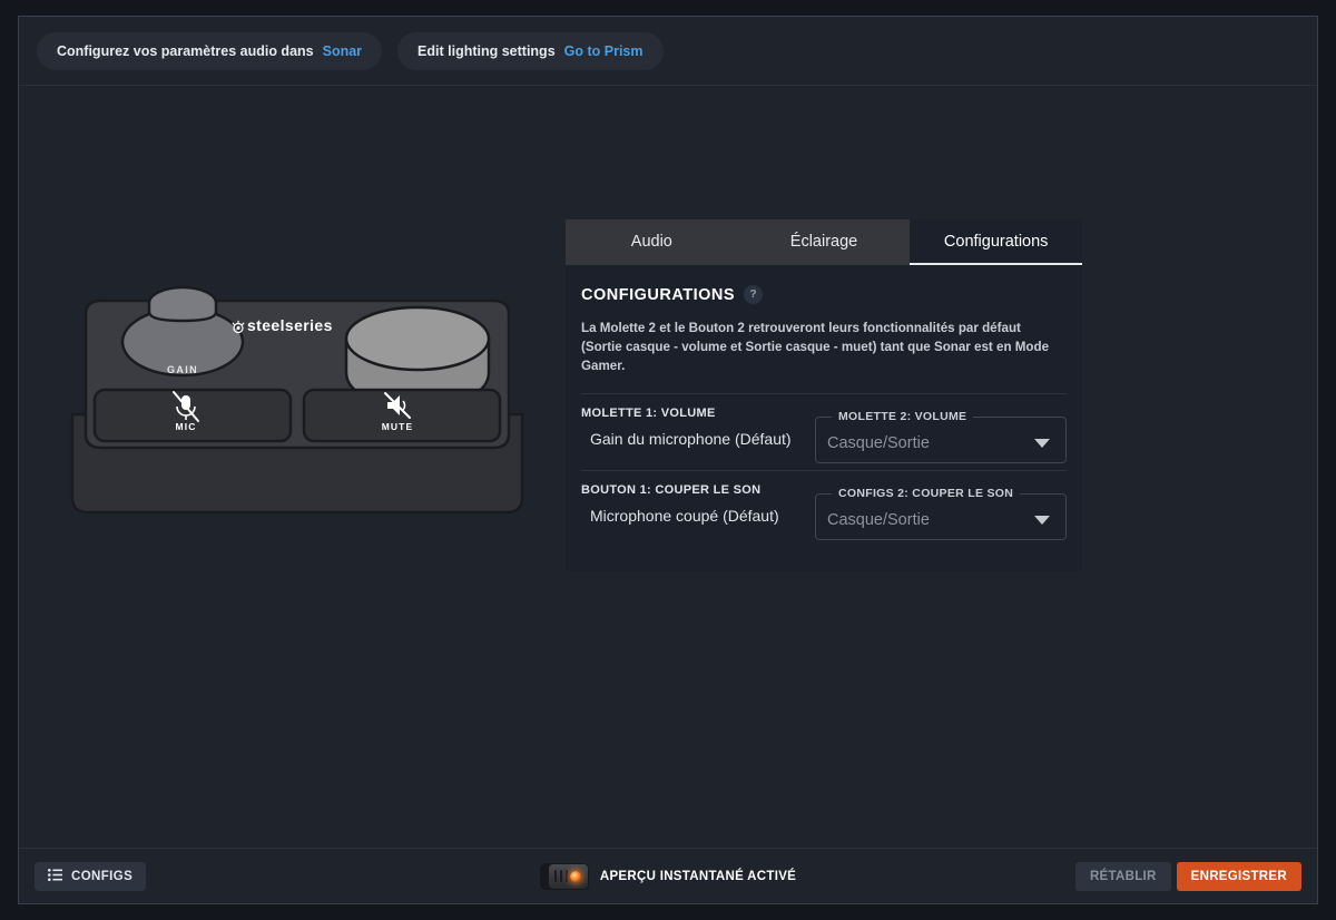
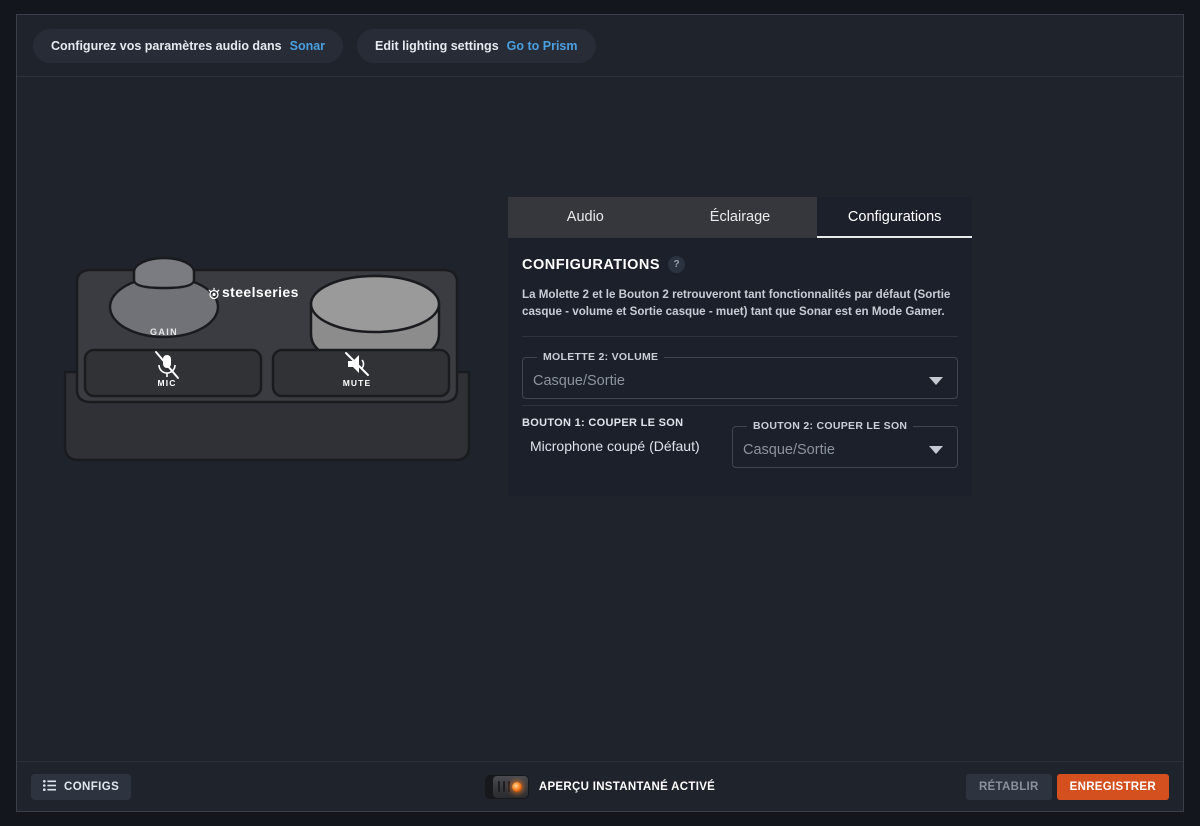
  Configurez vos paramètres audio dans
  Sonar
  Edit lighting settings
  Go to Prism
  GAIN
  steelseries
  MIC
  MUTE
  Audio
  Éclairage
  Configurations
  CONFIGURATIONS
  ?
- La Molette 2 et le Bouton 2 retrouveront leurs fonctionnalités par défaut (Sortie casque - volume et Sortie casque - muet) tant que Sonar est en Mode Gamer.
+ La Molette 2 et le Bouton 2 retrouveront tant fonctionnalités par défaut (Sortie casque - volume et Sortie casque - muet) tant que Sonar est en Mode Gamer.
- MOLETTE 1: VOLUME
- Gain du microphone (Défaut)
  MOLETTE 2: VOLUME
  Casque/Sortie
  BOUTON 1: COUPER LE SON
  Microphone coupé (Défaut)
- CONFIGS 2: COUPER LE SON
+ BOUTON 2: COUPER LE SON
  Casque/Sortie
  CONFIGS
  APERÇU INSTANTANÉ ACTIVÉ
  RÉTABLIR
  ENREGISTRER
